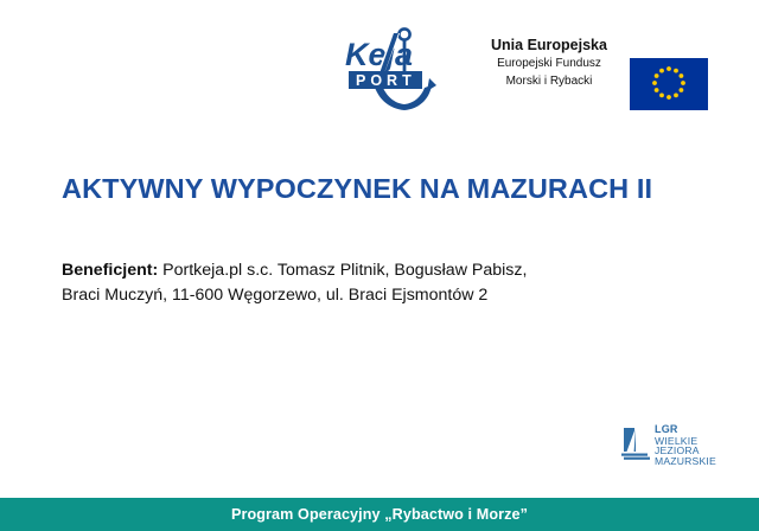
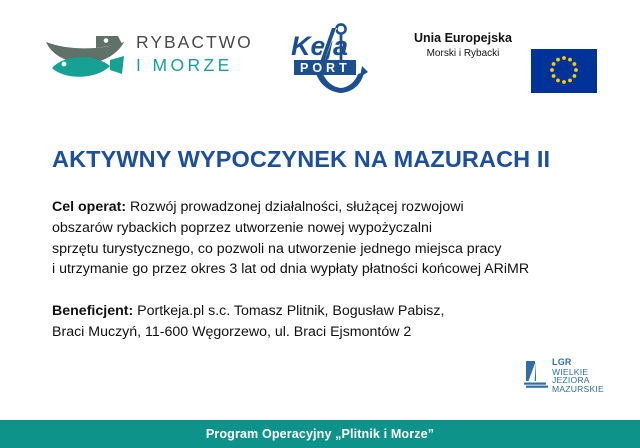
+ RYBACTWO
+ I MORZE
  Kea
  PORT
  Unia Europejska
- Europejski Fundusz
  Morski i Rybacki
  AKTYWNY WYPOCZYNEK NA MAZURACH II
+ Cel operat: Rozwój prowadzonej działalności, służącej rozwojowi
+ obszarów rybackich poprzez utworzenie nowej wypożyczalni
+ sprzętu turystycznego, co pozwoli na utworzenie jednego miejsca pracy
+ i utrzymanie go przez okres 3 lat od dnia wypłaty płatności końcowej ARiMR
  Beneficjent: Portkeja.pl s.c. Tomasz Plitnik, Bogusław Pabisz,
  Braci Muczyń, 11-600 Węgorzewo, ul. Braci Ejsmontów 2
  LGR
  WIELKIE
  JEZIORA
  MAZURSKIE
- Program Operacyjny „Rybactwo i Morze”
+ Program Operacyjny „Plitnik i Morze”
